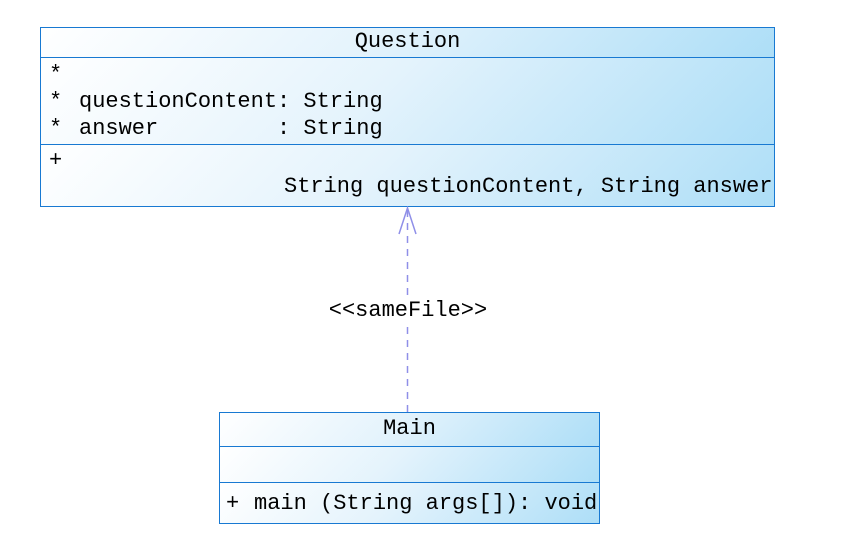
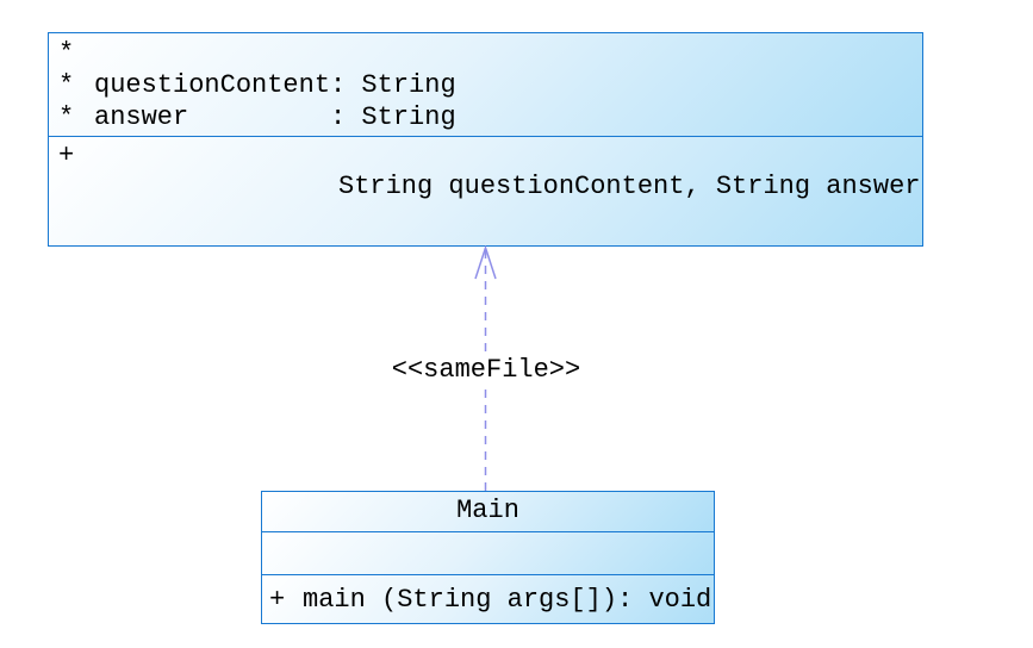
- Question
  *
  *
  questionContent: String
  *
  answer : String
  +
  String questionContent, String answer
  <<sameFile>>
  Main
  +
  main (String args[]): void
